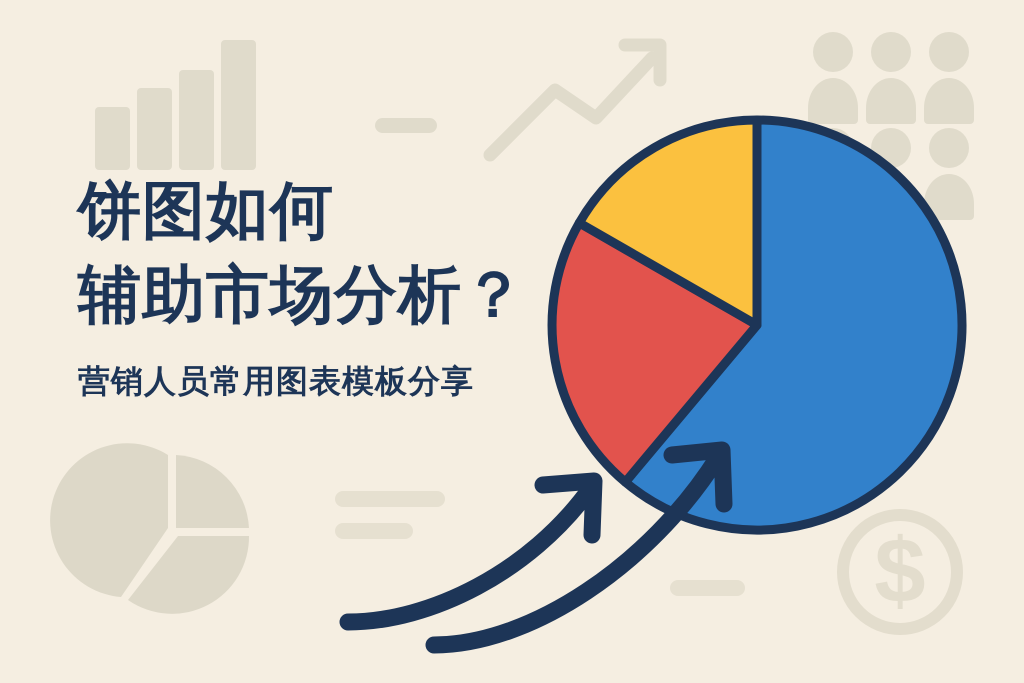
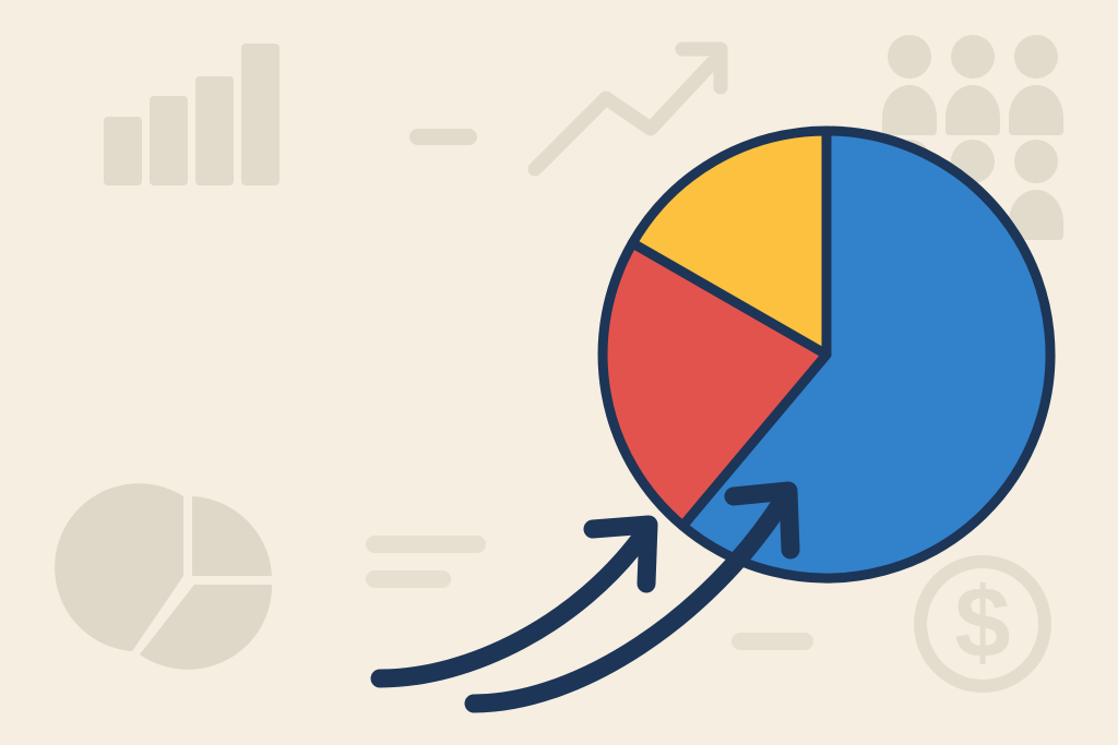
- 饼图如何
- 辅助市场分析？
- 营销人员常用图表模板分享
